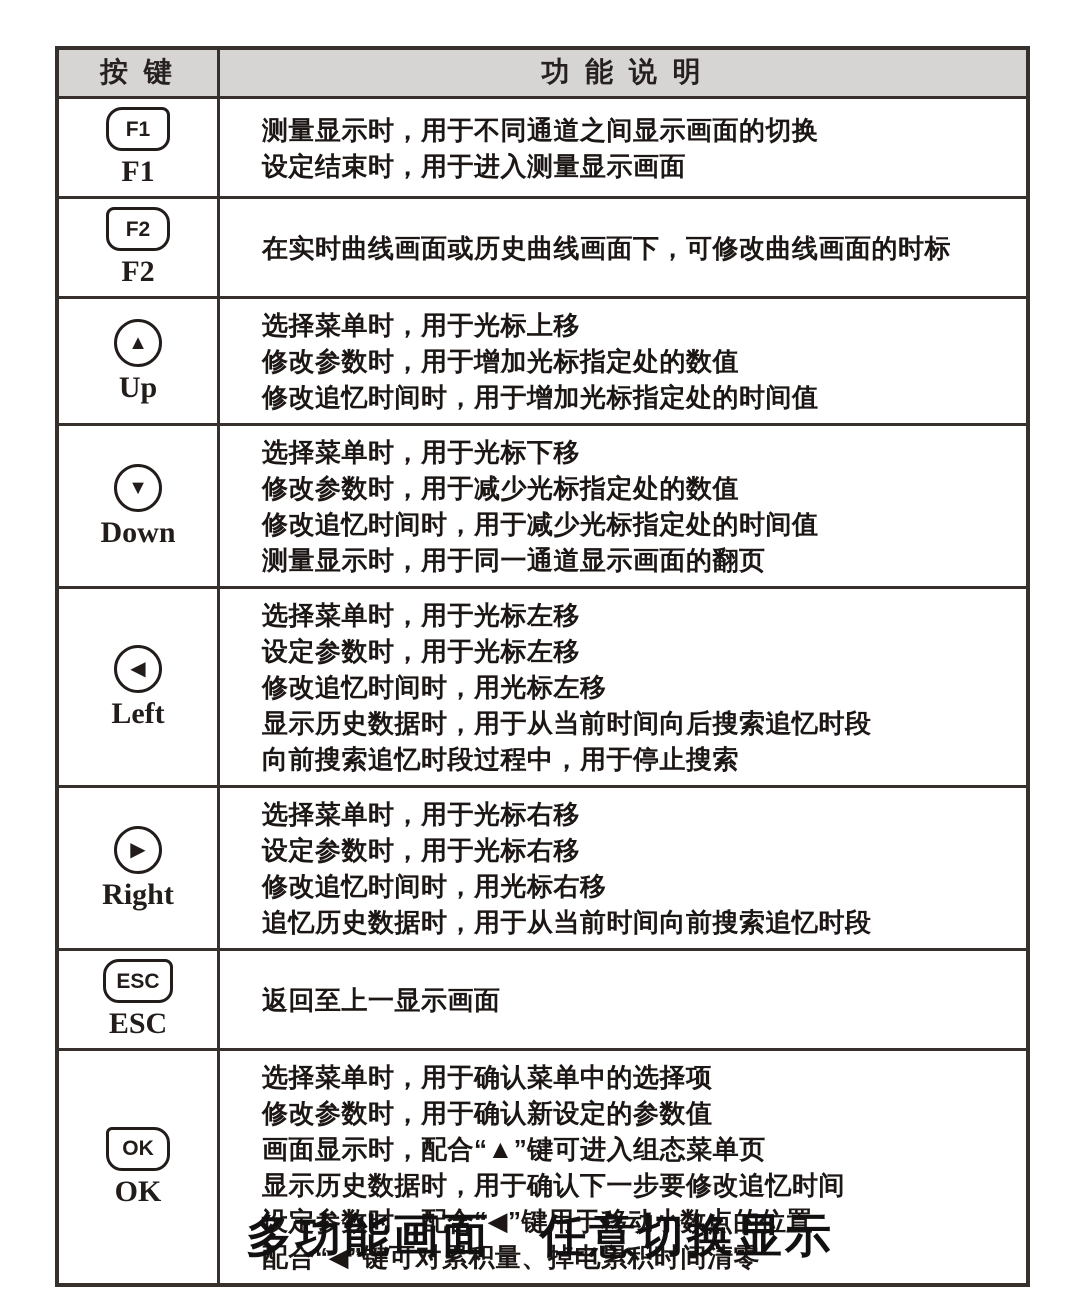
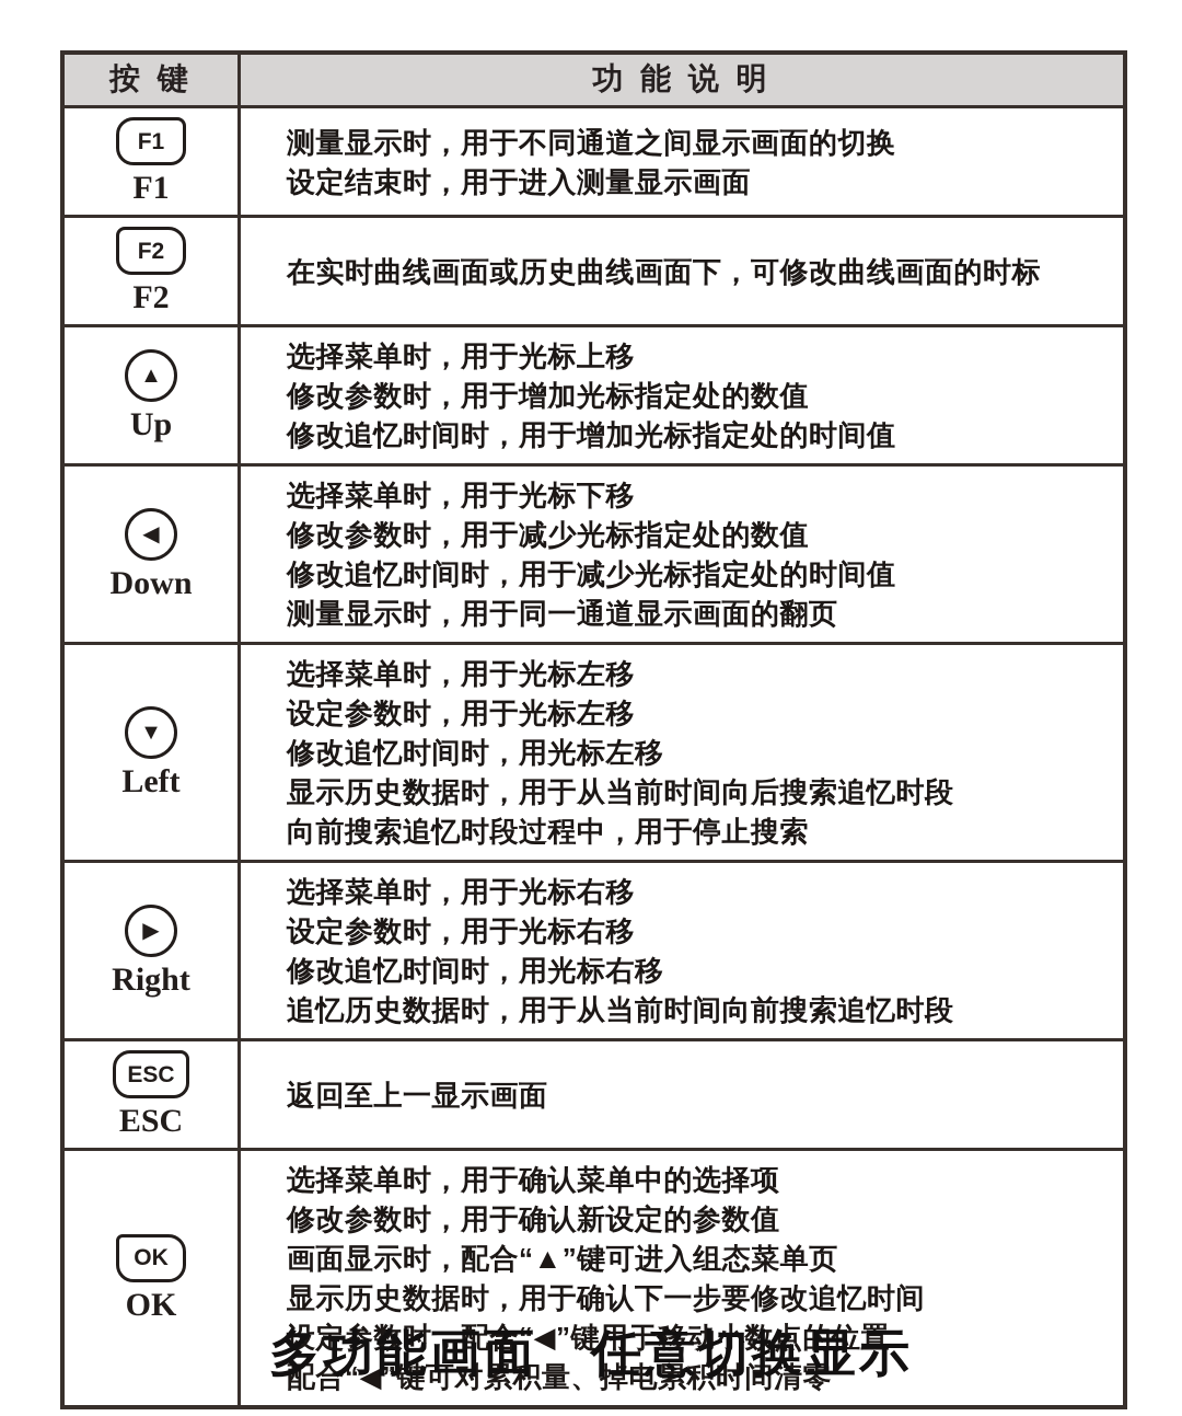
  按 键
  功 能 说 明
  F1
  F1
  测量显示时，用于不同通道之间显示画面的切换
  设定结束时，用于进入测量显示画面
  F2
  F2
  在实时曲线画面或历史曲线画面下，可修改曲线画面的时标
  ▲
  Up
  选择菜单时，用于光标上移
  修改参数时，用于增加光标指定处的数值
  修改追忆时间时，用于增加光标指定处的时间值
- ▼
+ ◀
  Down
  选择菜单时，用于光标下移
  修改参数时，用于减少光标指定处的数值
  修改追忆时间时，用于减少光标指定处的时间值
  测量显示时，用于同一通道显示画面的翻页
- ◀
+ ▼
  Left
  选择菜单时，用于光标左移
  设定参数时，用于光标左移
  修改追忆时间时，用光标左移
  显示历史数据时，用于从当前时间向后搜索追忆时段
  向前搜索追忆时段过程中，用于停止搜索
  ▶
  Right
  选择菜单时，用于光标右移
  设定参数时，用于光标右移
  修改追忆时间时，用光标右移
  追忆历史数据时，用于从当前时间向前搜索追忆时段
  ESC
  ESC
  返回至上一显示画面
  OK
  OK
  选择菜单时，用于确认菜单中的选择项
  修改参数时，用于确认新设定的参数值
  画面显示时，配合“▲”键可进入组态菜单页
  显示历史数据时，用于确认下一步要修改追忆时间
  设定参数时，配合“◀”键用于移动小数点的位置
  配合“◀”键可对累积量、掉电累积时间清零
  多功能画面 任意切换显示
